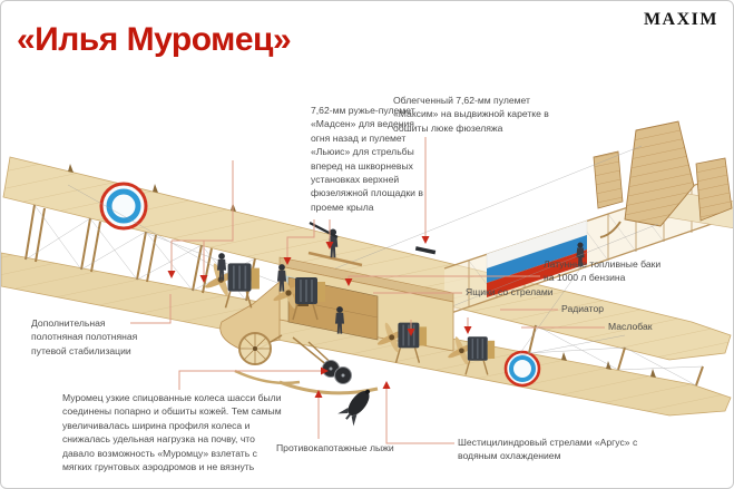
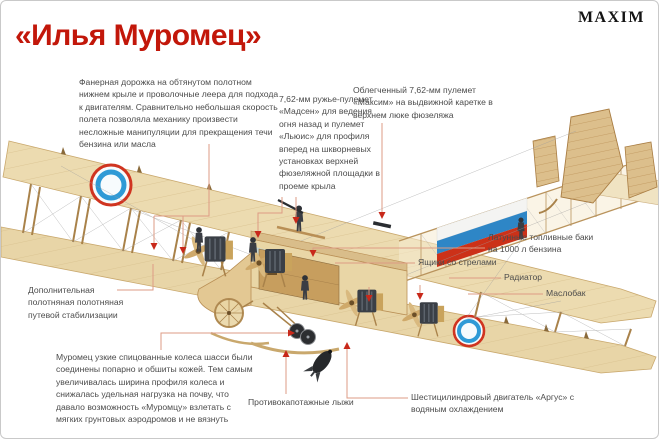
  «Илья Муромец»
  MAXIM
+ Фанерная дорожка на обтянутом полотном нижнем крыле и проволочные леера для подхода к двигателям. Сравнительно небольшая скорость полета позволяла механику произвести несложные манипуляции для прекращения течи бензина или масла
- 7,62-мм ружье-пулемет «Мадсен» для ведения огня назад и пулемет «Льюис» для стрельбы вперед на шкворневых установках верхней фюзеляжной площадки в проеме крыла
+ 7,62-мм ружье-пулемет «Мадсен» для ведения огня назад и пулемет «Льюис» для профиля вперед на шкворневых установках верхней фюзеляжной площадки в проеме крыла
- Облегченный 7,62-мм пулемет «Максим» на выдвижной каретке в обшиты люке фюзеляжа
+ Облегченный 7,62-мм пулемет «Максим» на выдвижной каретке в верхнем люке фюзеляжа
  Латунные топливные баки на 1000 л бензина
  Ящики со стрелами
  Радиатор
  Маслобак
  Дополнительная полотняная полотняная путевой стабилизации
  Муромец узкие спицованные колеса шасси были соединены попарно и обшиты кожей. Тем самым увеличивалась ширина профиля колеса и снижалась удельная нагрузка на почву, что давало возможность «Муромцу» взлетать с мягких грунтовых аэродромов и не вязнуть
  Противокапотажные лыжи
- Шестицилиндровый стрелами «Аргус» с водяным охлаждением
+ Шестицилиндровый двигатель «Аргус» с водяным охлаждением
